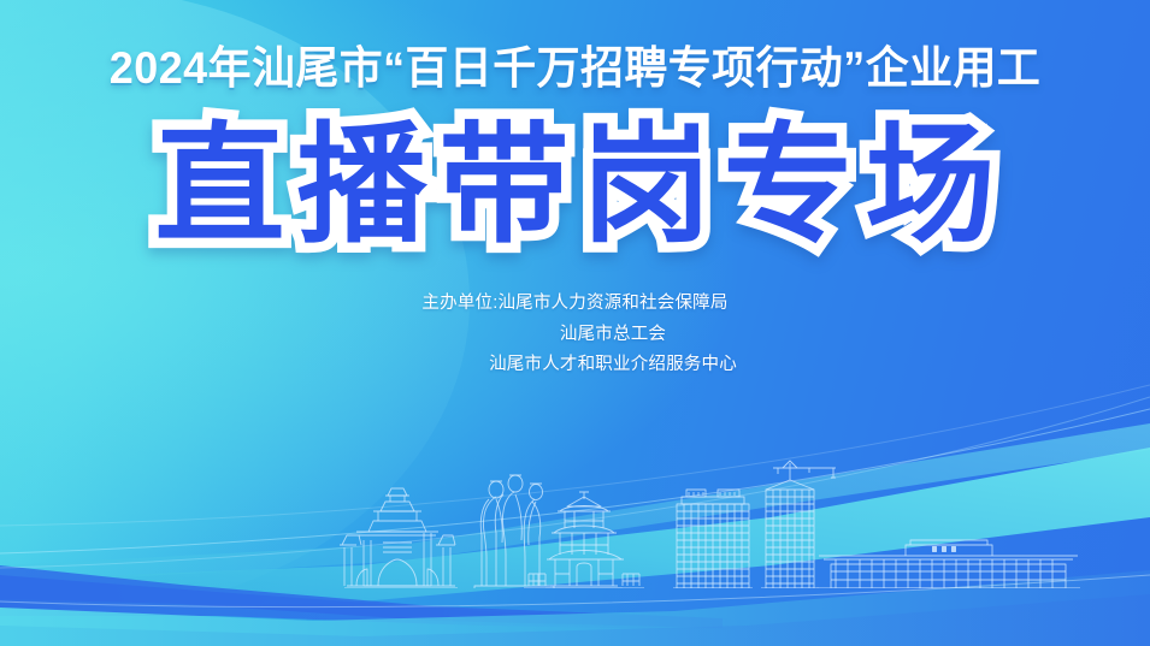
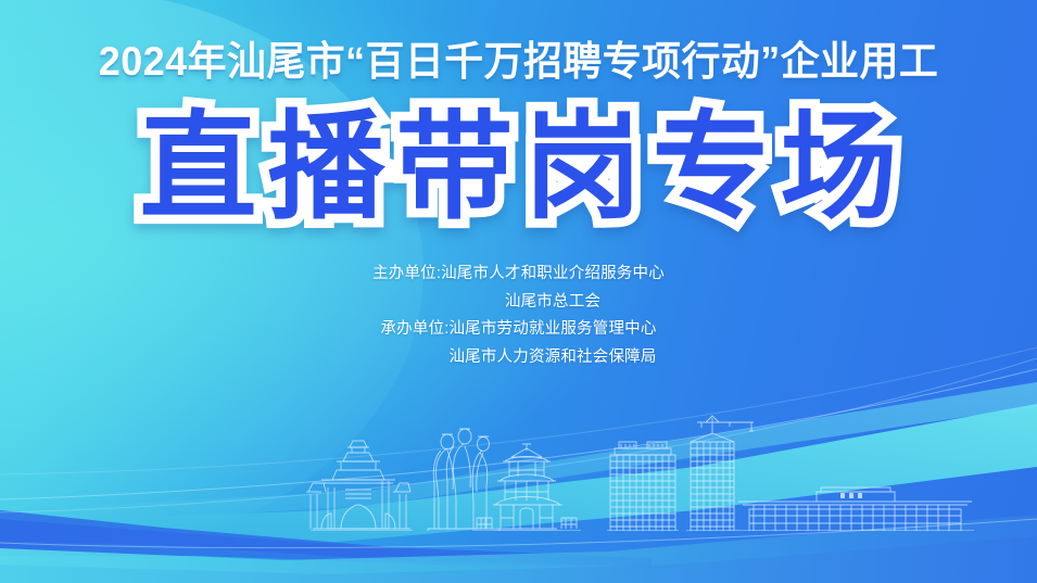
  2024年汕尾市“百日千万招聘专项行动”企业用工
  直播带岗专场
- 主办单位:汕尾市人力资源和社会保障局
+ 主办单位:汕尾市人才和职业介绍服务中心
  汕尾市总工会
+ 承办单位:汕尾市劳动就业服务管理中心
- 汕尾市人才和职业介绍服务中心
+ 汕尾市人力资源和社会保障局
